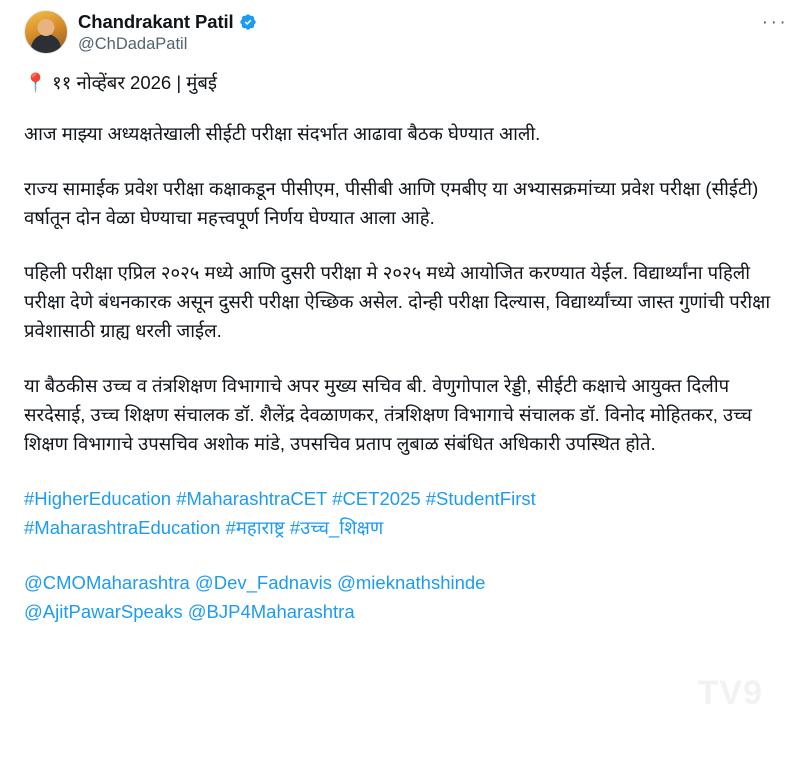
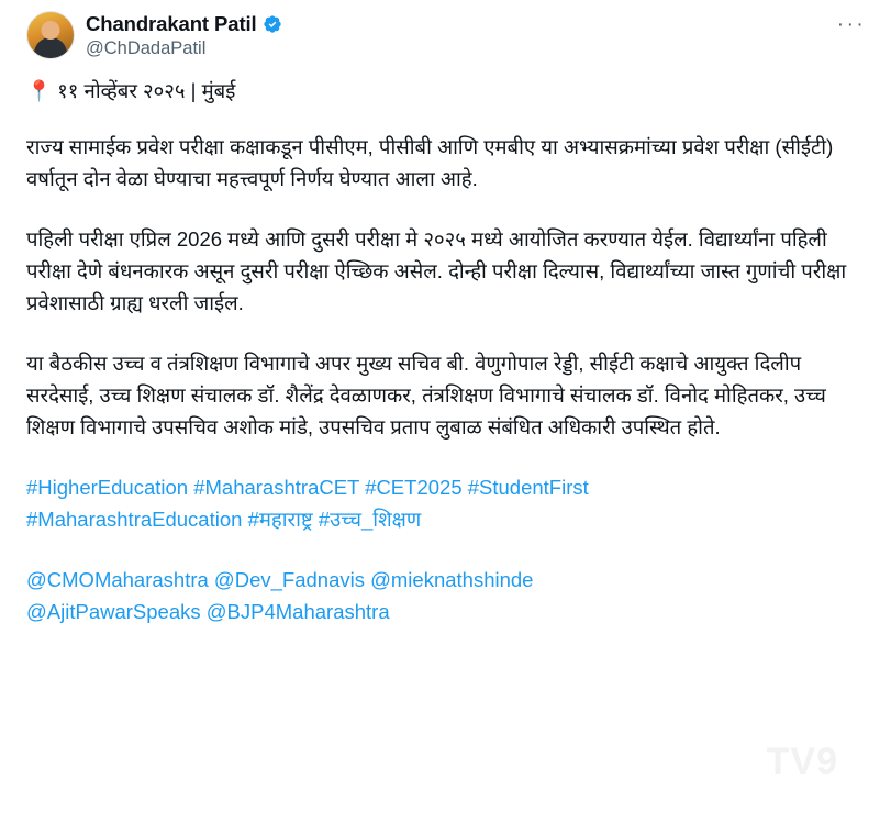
  Chandrakant Patil
  @ChDadaPatil
  ···
- 📍 ११ नोव्हेंबर 2026 | मुंबई
+ 📍 ११ नोव्हेंबर २०२५ | मुंबई
- आज माझ्या अध्यक्षतेखाली सीईटी परीक्षा संदर्भात आढावा बैठक घेण्यात आली.
  राज्य सामाईक प्रवेश परीक्षा कक्षाकडून पीसीएम, पीसीबी आणि एमबीए या अभ्यासक्रमांच्या प्रवेश परीक्षा (सीईटी) वर्षातून दोन वेळा घेण्याचा महत्त्वपूर्ण निर्णय घेण्यात आला आहे.
- पहिली परीक्षा एप्रिल २०२५ मध्ये आणि दुसरी परीक्षा मे २०२५ मध्ये आयोजित करण्यात येईल. विद्यार्थ्यांना पहिली परीक्षा देणे बंधनकारक असून दुसरी परीक्षा ऐच्छिक असेल. दोन्ही परीक्षा दिल्यास, विद्यार्थ्यांच्या जास्त गुणांची परीक्षा प्रवेशासाठी ग्राह्य धरली जाईल.
+ पहिली परीक्षा एप्रिल 2026 मध्ये आणि दुसरी परीक्षा मे २०२५ मध्ये आयोजित करण्यात येईल. विद्यार्थ्यांना पहिली परीक्षा देणे बंधनकारक असून दुसरी परीक्षा ऐच्छिक असेल. दोन्ही परीक्षा दिल्यास, विद्यार्थ्यांच्या जास्त गुणांची परीक्षा प्रवेशासाठी ग्राह्य धरली जाईल.
  या बैठकीस उच्च व तंत्रशिक्षण विभागाचे अपर मुख्य सचिव बी. वेणुगोपाल रेड्डी, सीईटी कक्षाचे आयुक्त दिलीप सरदेसाई, उच्च शिक्षण संचालक डॉ. शैलेंद्र देवळाणकर, तंत्रशिक्षण विभागाचे संचालक डॉ. विनोद मोहितकर, उच्च शिक्षण विभागाचे उपसचिव अशोक मांडे, उपसचिव प्रताप लुबाळ संबंधित अधिकारी उपस्थित होते.
  #HigherEducation #MaharashtraCET #CET2025 #StudentFirst
  #MaharashtraEducation #महाराष्ट्र #उच्च_शिक्षण
  @CMOMaharashtra @Dev_Fadnavis @mieknathshinde
  @AjitPawarSpeaks @BJP4Maharashtra
